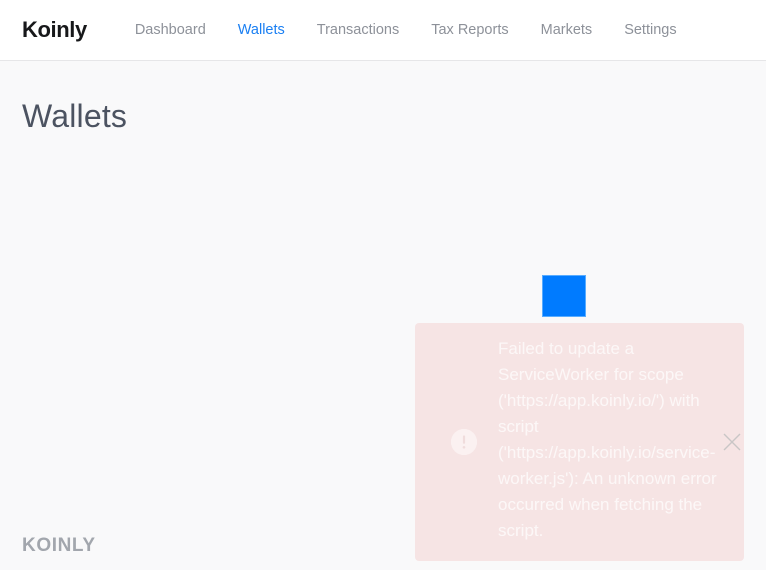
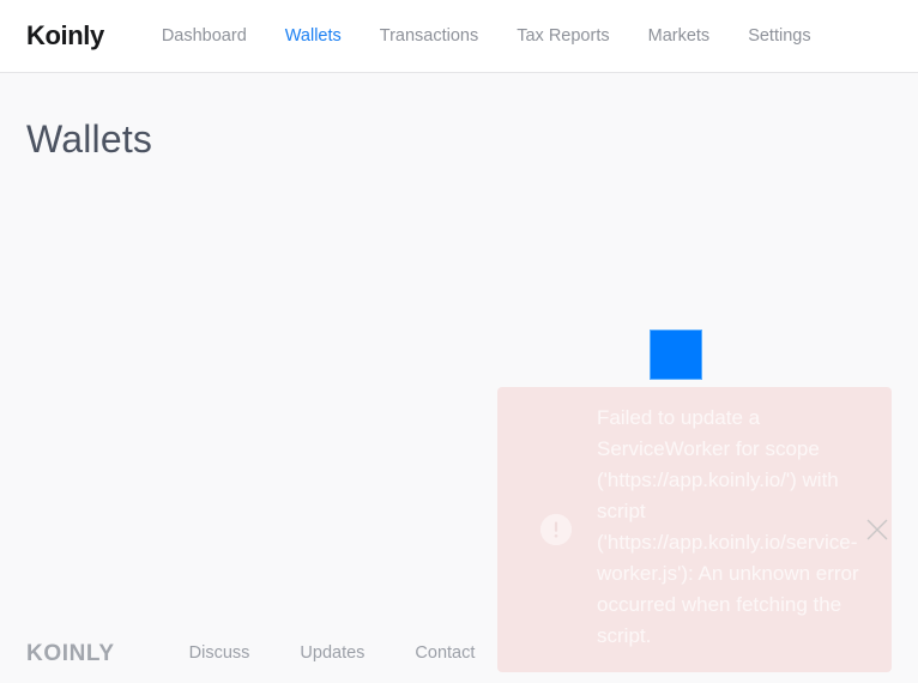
  Koinly
  Dashboard
  Wallets
  Transactions
  Tax Reports
  Markets
  Settings
  Wallets
  KOINLY
+ Discuss
+ Updates
+ Contact
